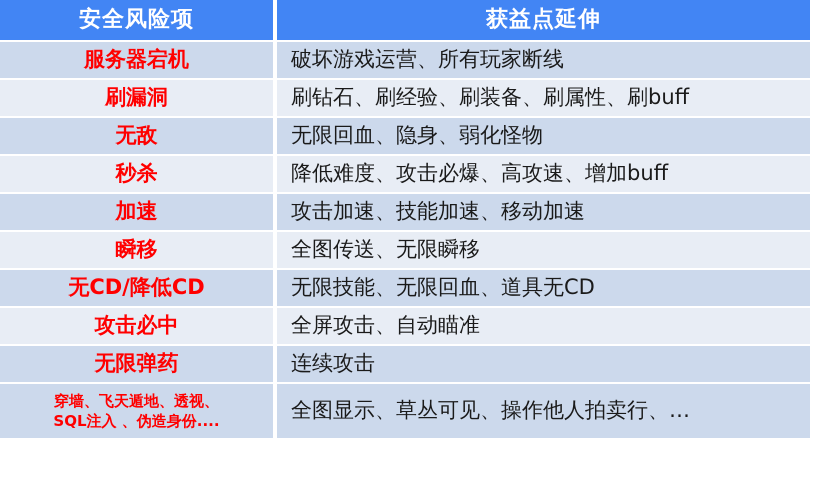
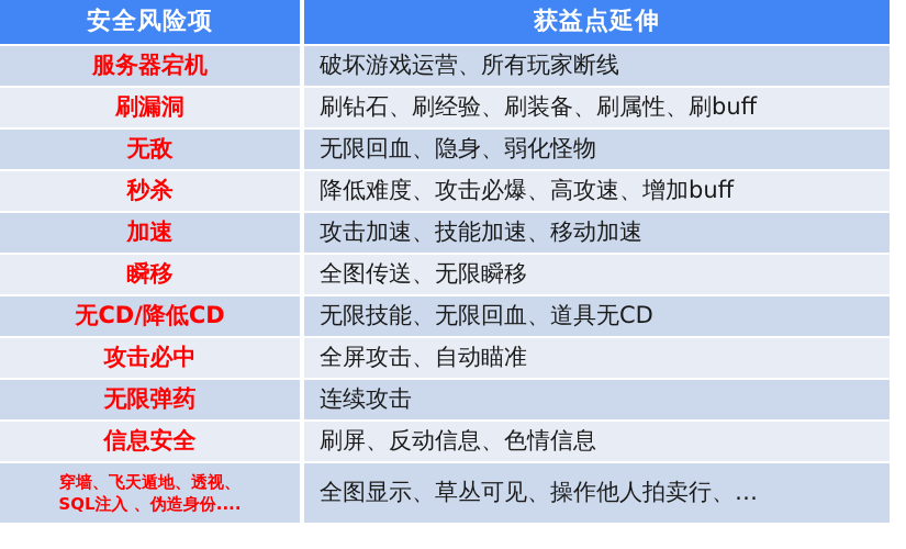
  安全风险项	获益点延伸
  服务器宕机	破坏游戏运营、所有玩家断线
  刷漏洞	刷钻石、刷经验、刷装备、刷属性、刷buff
  无敌	无限回血、隐身、弱化怪物
  秒杀	降低难度、攻击必爆、高攻速、增加buff
  加速	攻击加速、技能加速、移动加速
  瞬移	全图传送、无限瞬移
  无CD/降低CD	无限技能、无限回血、道具无CD
  攻击必中	全屏攻击、自动瞄准
  无限弹药	连续攻击
+ 信息安全	刷屏、反动信息、色情信息
  穿墙、飞天遁地、透视、 SQL注入 、伪造身份....	全图显示、草丛可见、操作他人拍卖行、…
